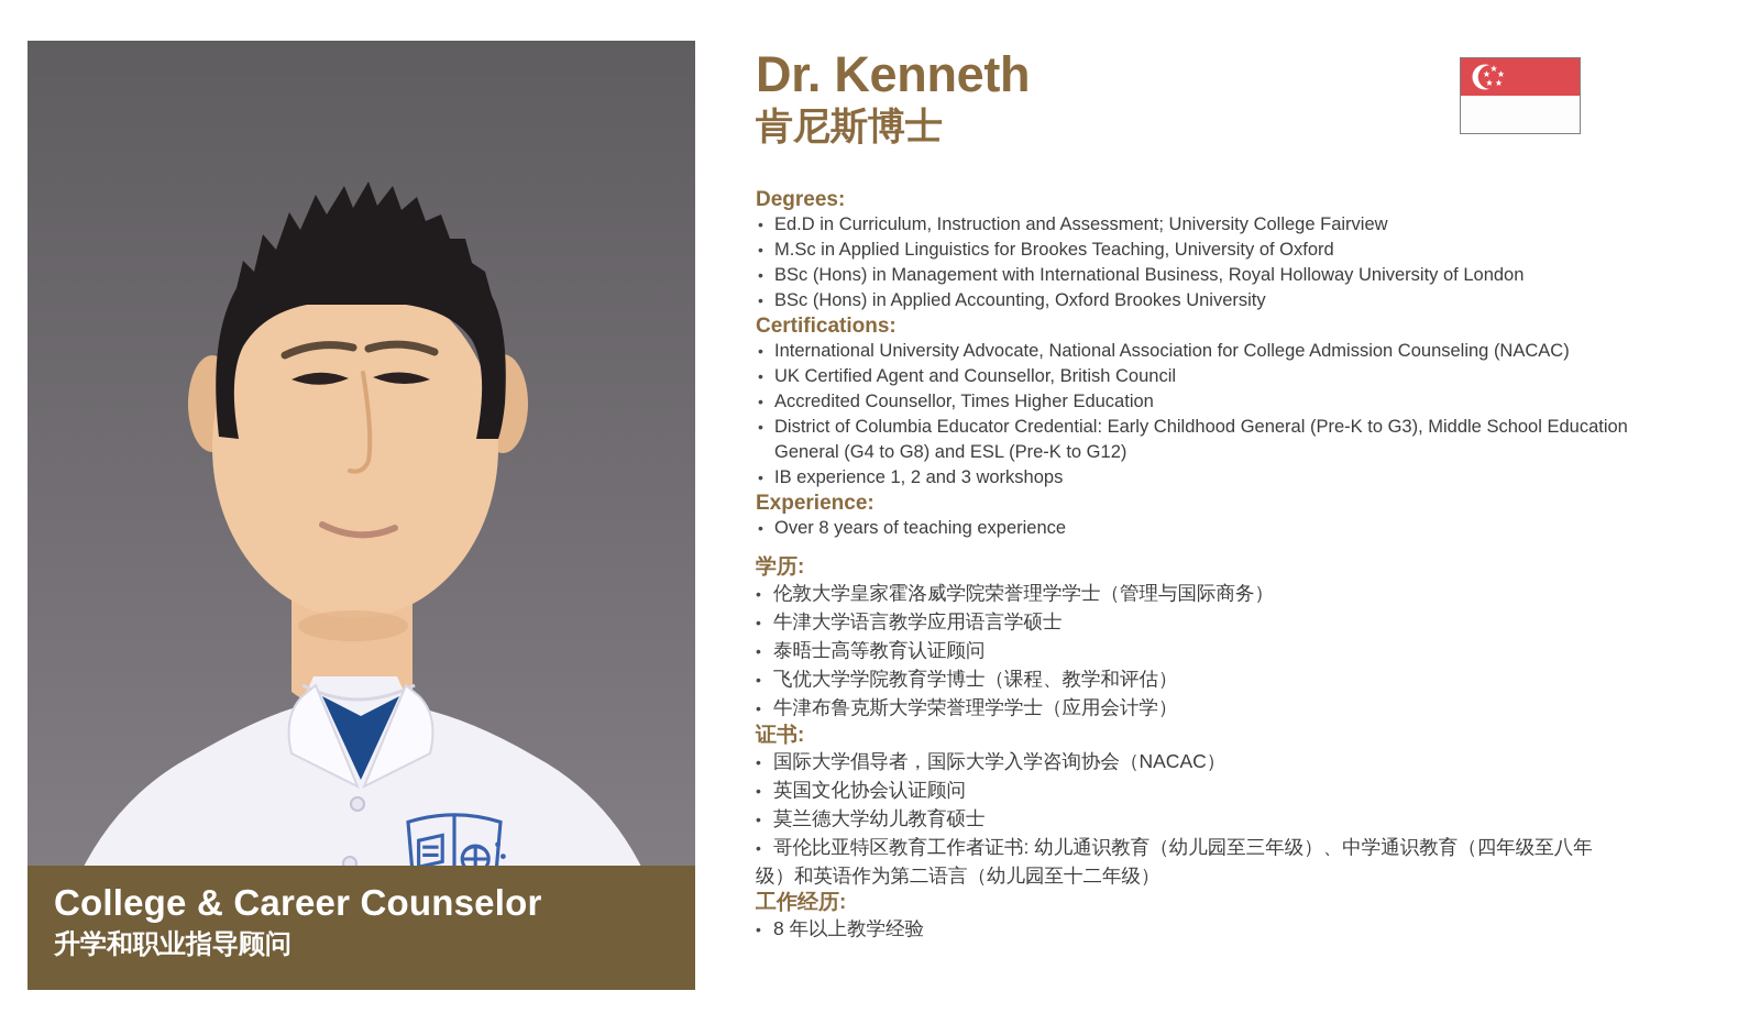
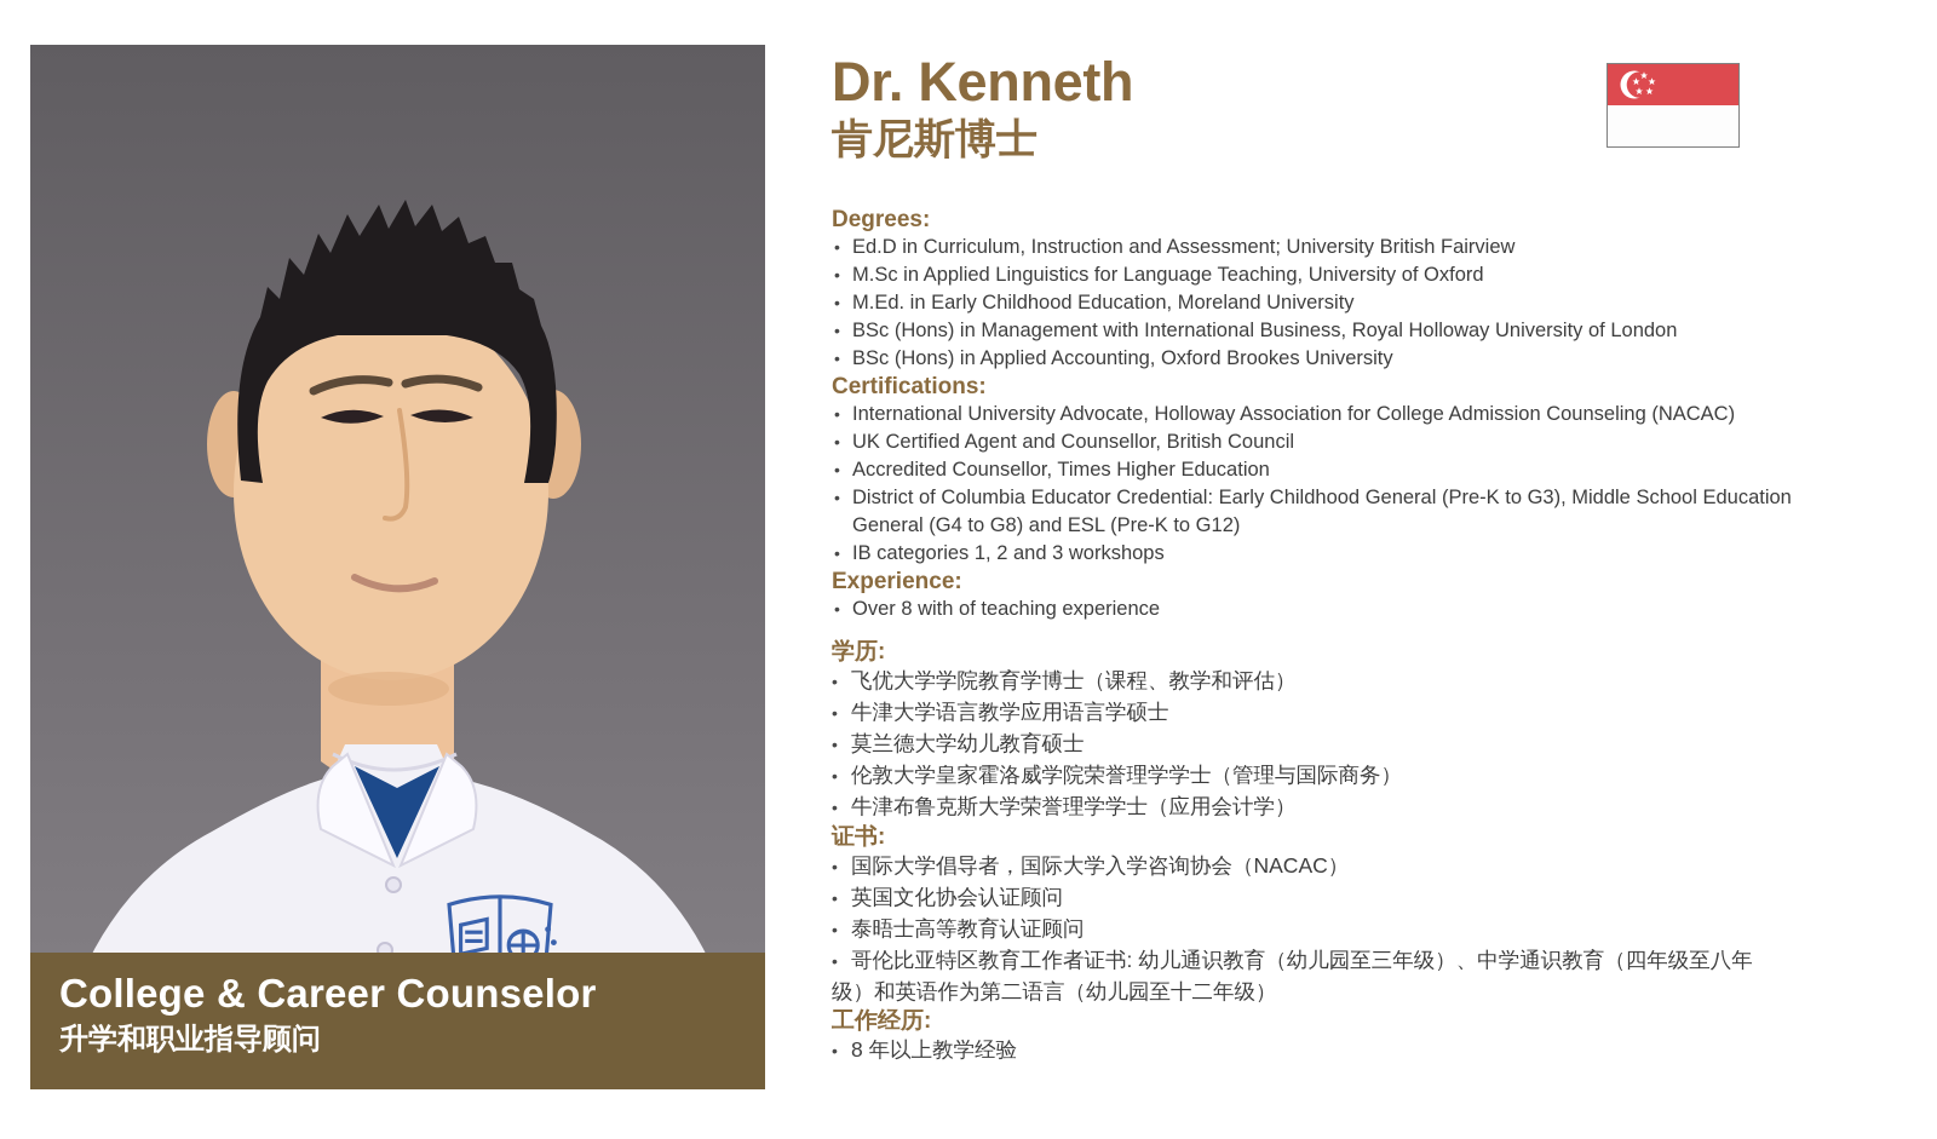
  College & Career Counselor
  升学和职业指导顾问
  Dr. Kenneth
  肯尼斯博士
  Degrees:
- Ed.D in Curriculum, Instruction and Assessment; University College Fairview
+ Ed.D in Curriculum, Instruction and Assessment; University British Fairview
- M.Sc in Applied Linguistics for Brookes Teaching, University of Oxford
+ M.Sc in Applied Linguistics for Language Teaching, University of Oxford
+ M.Ed. in Early Childhood Education, Moreland University
  BSc (Hons) in Management with International Business, Royal Holloway University of London
  BSc (Hons) in Applied Accounting, Oxford Brookes University
  Certifications:
- International University Advocate, National Association for College Admission Counseling (NACAC)
+ International University Advocate, Holloway Association for College Admission Counseling (NACAC)
  UK Certified Agent and Counsellor, British Council
  Accredited Counsellor, Times Higher Education
  District of Columbia Educator Credential: Early Childhood General (Pre-K to G3), Middle School Education General (G4 to G8) and ESL (Pre-K to G12)
- IB experience 1, 2 and 3 workshops
+ IB categories 1, 2 and 3 workshops
  Experience:
- Over 8 years of teaching experience
+ Over 8 with of teaching experience
  学历:
- 伦敦大学皇家霍洛威学院荣誉理学学士（管理与国际商务）
+ 飞优大学学院教育学博士（课程、教学和评估）
  牛津大学语言教学应用语言学硕士
- 泰晤士高等教育认证顾问
+ 莫兰德大学幼儿教育硕士
- 飞优大学学院教育学博士（课程、教学和评估）
+ 伦敦大学皇家霍洛威学院荣誉理学学士（管理与国际商务）
  牛津布鲁克斯大学荣誉理学学士（应用会计学）
  证书:
  国际大学倡导者，国际大学入学咨询协会（NACAC）
  英国文化协会认证顾问
- 莫兰德大学幼儿教育硕士
+ 泰晤士高等教育认证顾问
  哥伦比亚特区教育工作者证书: 幼儿通识教育（幼儿园至三年级）、中学通识教育（四年级至八年级）和英语作为第二语言（幼儿园至十二年级）
  工作经历:
  8 年以上教学经验
